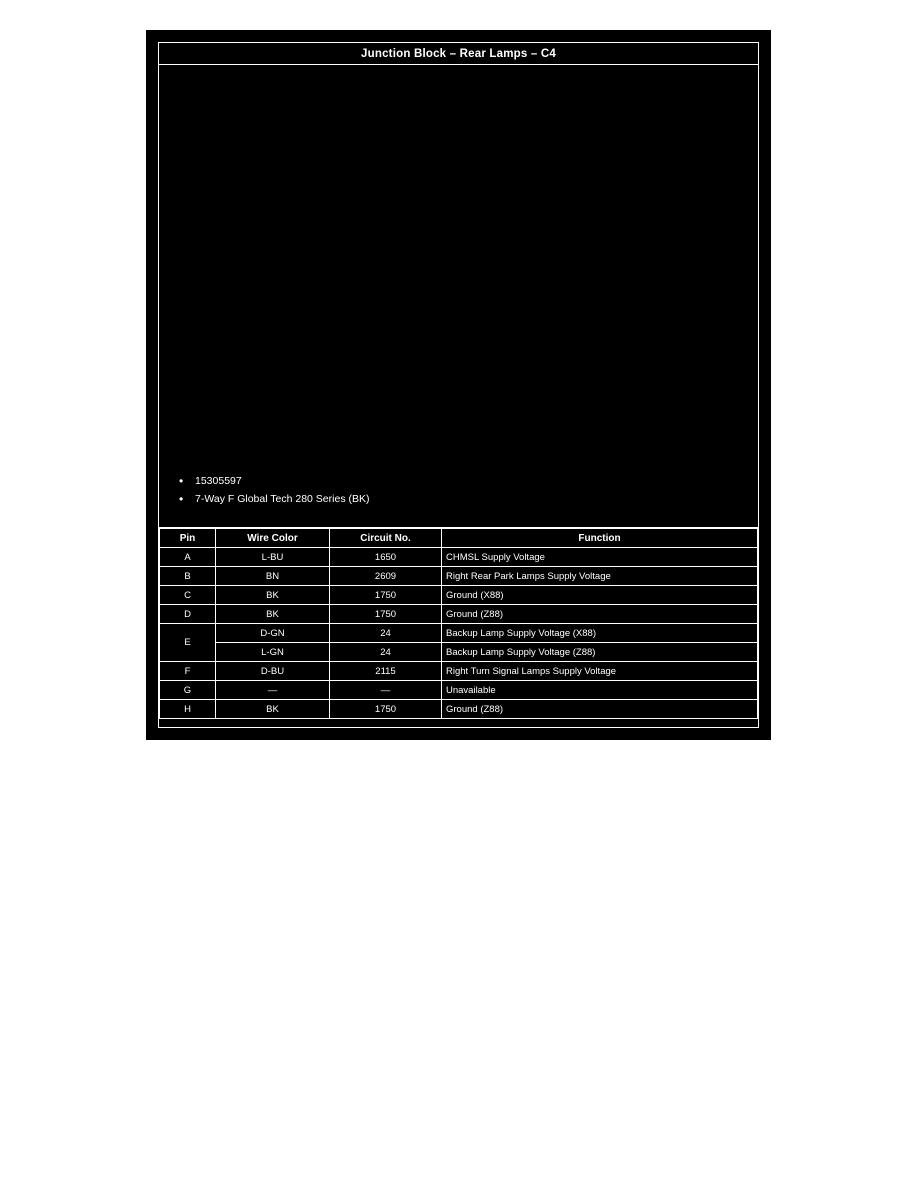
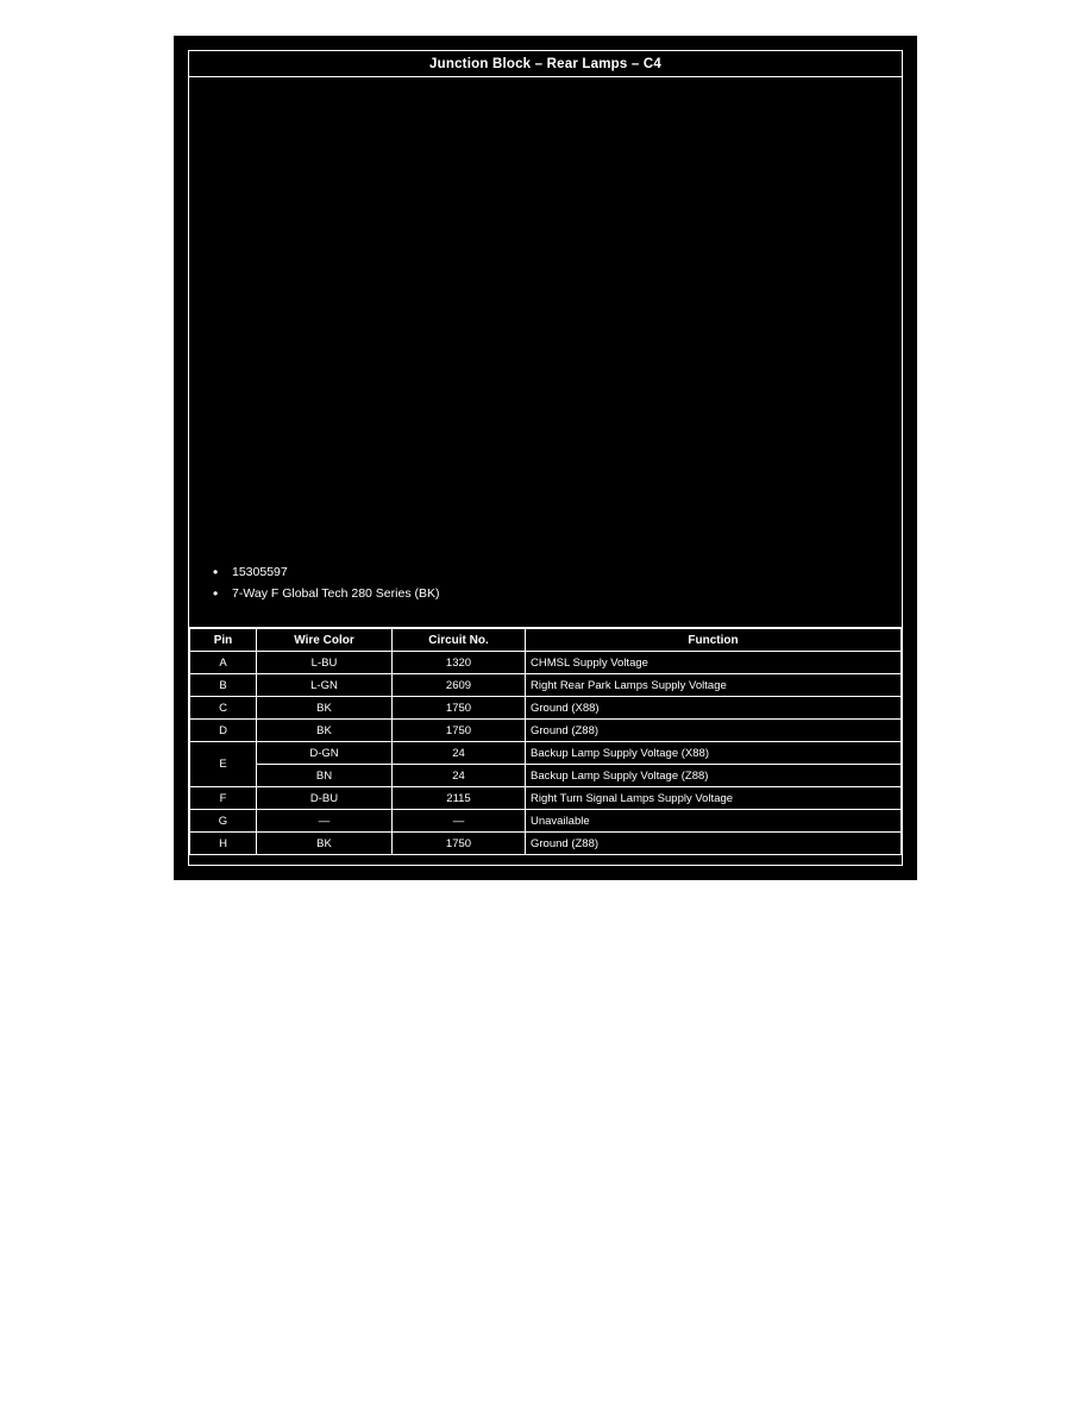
  Junction Block – Rear Lamps – C4
  •
  15305597
  •
  7-Way F Global Tech 280 Series (BK)
  Pin	Wire Color	Circuit No.	Function
- A	L-BU	1650	CHMSL Supply Voltage
+ A	L-BU	1320	CHMSL Supply Voltage
- B	BN	2609	Right Rear Park Lamps Supply Voltage
+ B	L-GN	2609	Right Rear Park Lamps Supply Voltage
  C	BK	1750	Ground (X88)
  D	BK	1750	Ground (Z88)
  E	D-GN	24	Backup Lamp Supply Voltage (X88)
- L-GN	24	Backup Lamp Supply Voltage (Z88)
+ BN	24	Backup Lamp Supply Voltage (Z88)
  F	D-BU	2115	Right Turn Signal Lamps Supply Voltage
  G	—	—	Unavailable
  H	BK	1750	Ground (Z88)
